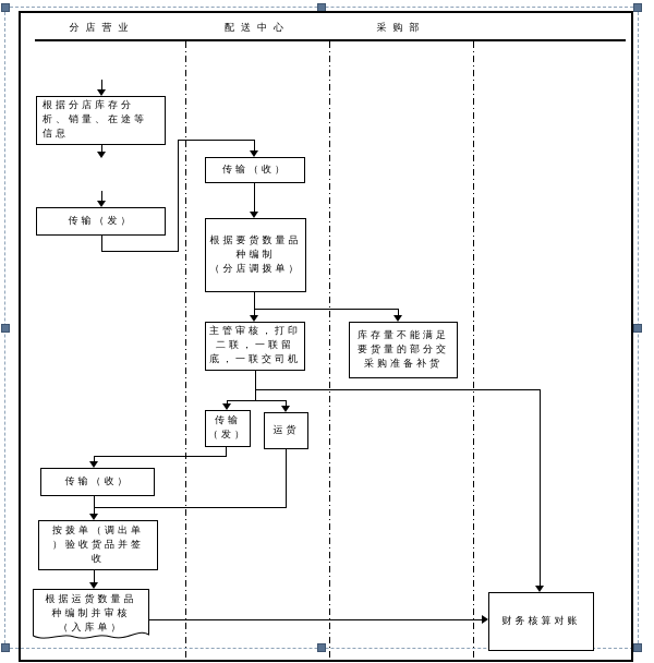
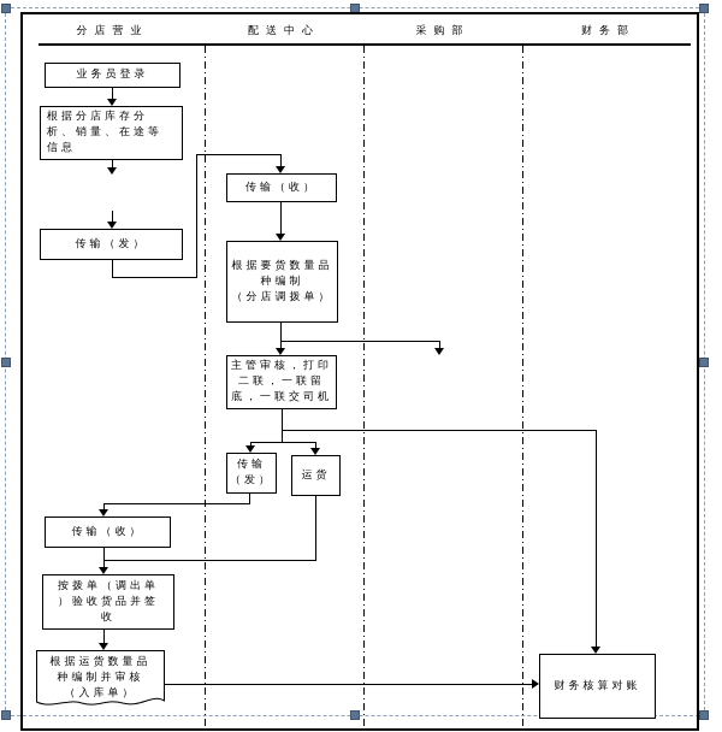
  分店营业
  配送中心
  采购部
+ 财务部
+ 业务员登录
  根据分店库存分
  析、销量、在途等
  信息
  传输（发）
  传输（收）
  按拨单（调出单
  ）验收货品并签
  收
  根据运货数量品
  种编制并审核
  （入库单）
  传输（收）
  根据要货数量品
  种编制
  （分店调拨单）
  主管审核，打印
  二联，一联留
  底，一联交司机
  传输
  （发）
  运货
- 库存量不能满足
- 要货量的部分交
- 采购准备补货
  财务核算对账
